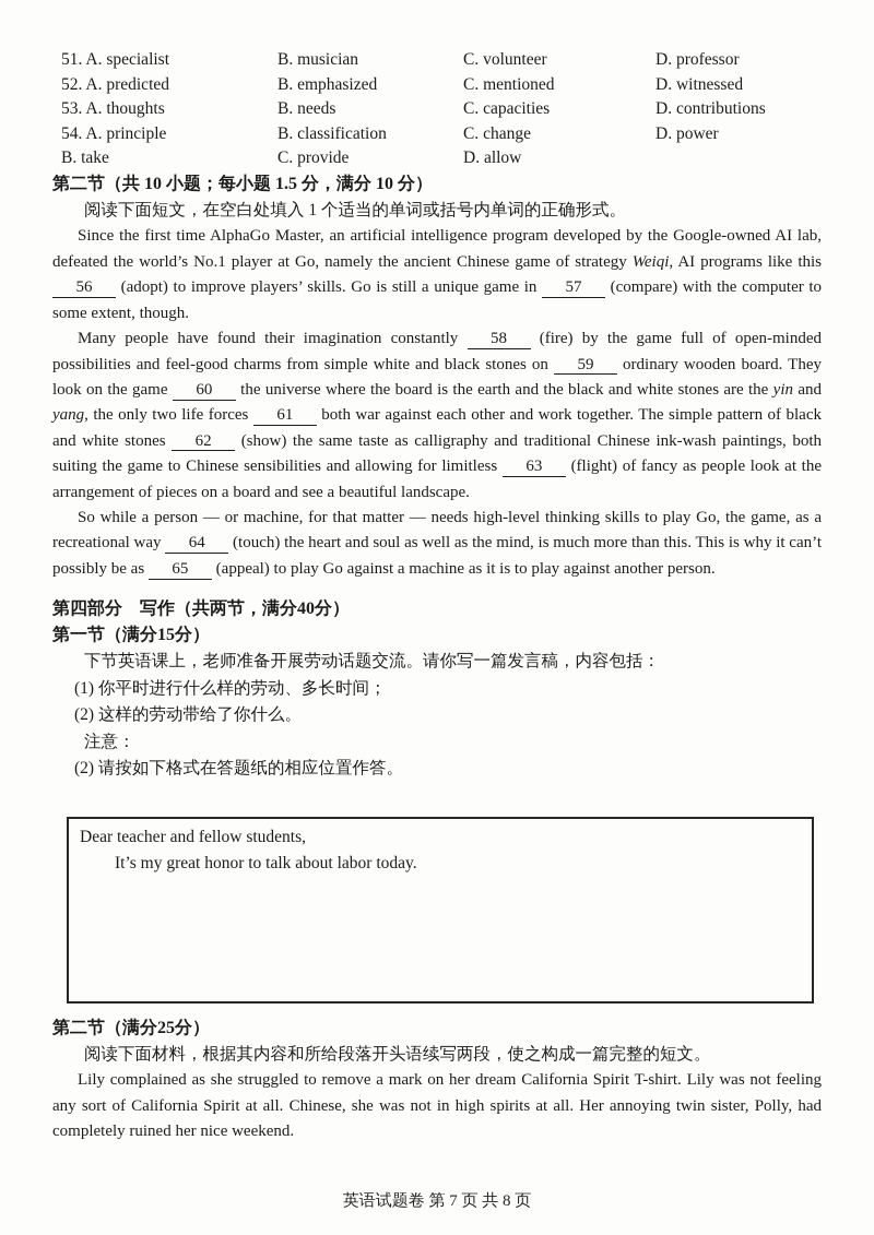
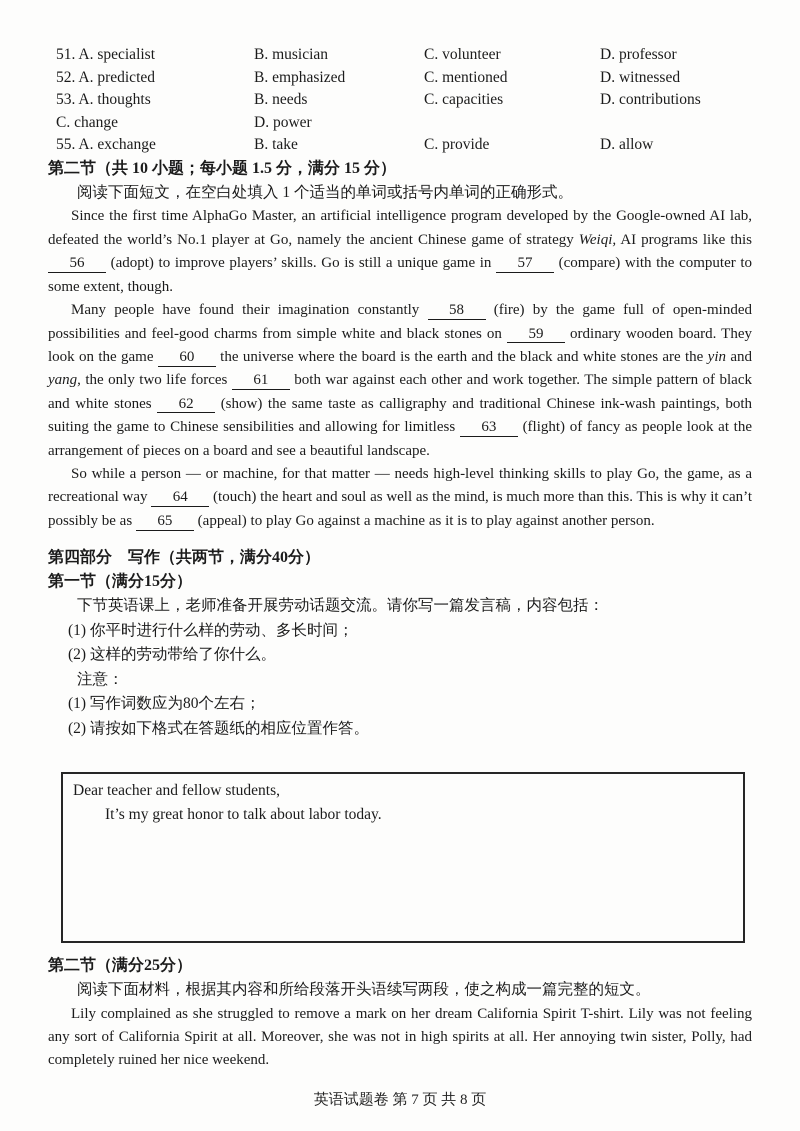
  51. A. specialist
  B. musician
  C. volunteer
  D. professor
  52. A. predicted
  B. emphasized
  C. mentioned
  D. witnessed
  53. A. thoughts
  B. needs
  C. capacities
  D. contributions
- 54. A. principle
- B. classification
  C. change
  D. power
+ 55. A. exchange
  B. take
  C. provide
  D. allow
- 第二节（共 10 小题；每小题 1.5 分，满分 10 分）
+ 第二节（共 10 小题；每小题 1.5 分，满分 15 分）
  阅读下面短文，在空白处填入 1 个适当的单词或括号内单词的正确形式。
  Since the first time AlphaGo Master, an artificial intelligence program developed by the Google-owned AI lab, defeated the world’s No.1 player at Go, namely the ancient Chinese game of strategy Weiqi, AI programs like this 56 (adopt) to improve players’ skills. Go is still a unique game in 57 (compare) with the computer to some extent, though.
  Many people have found their imagination constantly 58 (fire) by the game full of open-minded possibilities and feel-good charms from simple white and black stones on 59 ordinary wooden board. They look on the game 60 the universe where the board is the earth and the black and white stones are the yin and yang, the only two life forces 61 both war against each other and work together. The simple pattern of black and white stones 62 (show) the same taste as calligraphy and traditional Chinese ink-wash paintings, both suiting the game to Chinese sensibilities and allowing for limitless 63 (flight) of fancy as people look at the arrangement of pieces on a board and see a beautiful landscape.
  So while a person — or machine, for that matter — needs high-level thinking skills to play Go, the game, as a recreational way 64 (touch) the heart and soul as well as the mind, is much more than this. This is why it can’t possibly be as 65 (appeal) to play Go against a machine as it is to play against another person.
  第四部分 写作（共两节，满分40分）
  第一节（满分15分）
  下节英语课上，老师准备开展劳动话题交流。请你写一篇发言稿，内容包括：
  (1) 你平时进行什么样的劳动、多长时间；
  (2) 这样的劳动带给了你什么。
  注意：
+ (1) 写作词数应为80个左右；
  (2) 请按如下格式在答题纸的相应位置作答。
  Dear teacher and fellow students,
  It’s my great honor to talk about labor today.
  第二节（满分25分）
  阅读下面材料，根据其内容和所给段落开头语续写两段，使之构成一篇完整的短文。
- Lily complained as she struggled to remove a mark on her dream California Spirit T-shirt. Lily was not feeling any sort of California Spirit at all. Chinese, she was not in high spirits at all. Her annoying twin sister, Polly, had completely ruined her nice weekend.
+ Lily complained as she struggled to remove a mark on her dream California Spirit T-shirt. Lily was not feeling any sort of California Spirit at all. Moreover, she was not in high spirits at all. Her annoying twin sister, Polly, had completely ruined her nice weekend.
  英语试题卷 第 7 页 共 8 页
